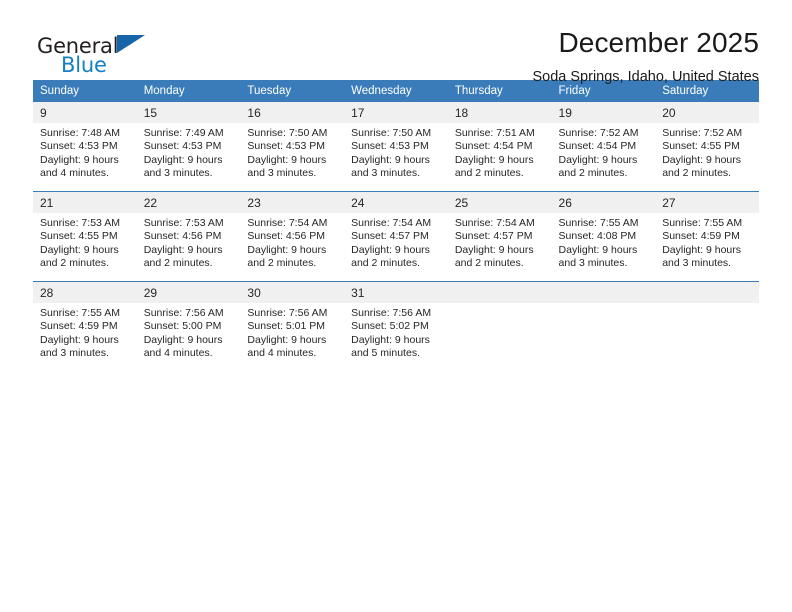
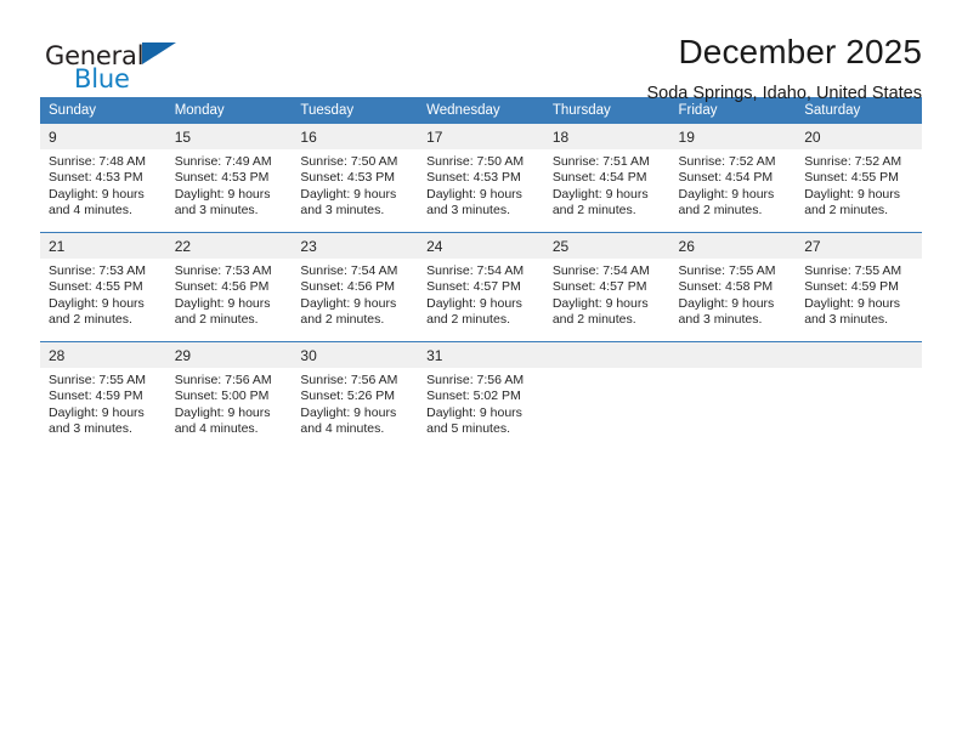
  General
  Blue
  December 2025
  Soda Springs, Idaho, United States
  Sunday	Monday	Tuesday	Wednesday	Thursday	Friday	Saturday
  9Sunrise: 7:48 AMSunset: 4:53 PMDaylight: 9 hoursand 4 minutes.	15Sunrise: 7:49 AMSunset: 4:53 PMDaylight: 9 hoursand 3 minutes.	16Sunrise: 7:50 AMSunset: 4:53 PMDaylight: 9 hoursand 3 minutes.	17Sunrise: 7:50 AMSunset: 4:53 PMDaylight: 9 hoursand 3 minutes.	18Sunrise: 7:51 AMSunset: 4:54 PMDaylight: 9 hoursand 2 minutes.	19Sunrise: 7:52 AMSunset: 4:54 PMDaylight: 9 hoursand 2 minutes.	20Sunrise: 7:52 AMSunset: 4:55 PMDaylight: 9 hoursand 2 minutes.
- 21Sunrise: 7:53 AMSunset: 4:55 PMDaylight: 9 hoursand 2 minutes.	22Sunrise: 7:53 AMSunset: 4:56 PMDaylight: 9 hoursand 2 minutes.	23Sunrise: 7:54 AMSunset: 4:56 PMDaylight: 9 hoursand 2 minutes.	24Sunrise: 7:54 AMSunset: 4:57 PMDaylight: 9 hoursand 2 minutes.	25Sunrise: 7:54 AMSunset: 4:57 PMDaylight: 9 hoursand 2 minutes.	26Sunrise: 7:55 AMSunset: 4:08 PMDaylight: 9 hoursand 3 minutes.	27Sunrise: 7:55 AMSunset: 4:59 PMDaylight: 9 hoursand 3 minutes.
+ 21Sunrise: 7:53 AMSunset: 4:55 PMDaylight: 9 hoursand 2 minutes.	22Sunrise: 7:53 AMSunset: 4:56 PMDaylight: 9 hoursand 2 minutes.	23Sunrise: 7:54 AMSunset: 4:56 PMDaylight: 9 hoursand 2 minutes.	24Sunrise: 7:54 AMSunset: 4:57 PMDaylight: 9 hoursand 2 minutes.	25Sunrise: 7:54 AMSunset: 4:57 PMDaylight: 9 hoursand 2 minutes.	26Sunrise: 7:55 AMSunset: 4:58 PMDaylight: 9 hoursand 3 minutes.	27Sunrise: 7:55 AMSunset: 4:59 PMDaylight: 9 hoursand 3 minutes.
- 28Sunrise: 7:55 AMSunset: 4:59 PMDaylight: 9 hoursand 3 minutes.	29Sunrise: 7:56 AMSunset: 5:00 PMDaylight: 9 hoursand 4 minutes.	30Sunrise: 7:56 AMSunset: 5:01 PMDaylight: 9 hoursand 4 minutes.	31Sunrise: 7:56 AMSunset: 5:02 PMDaylight: 9 hoursand 5 minutes.
+ 28Sunrise: 7:55 AMSunset: 4:59 PMDaylight: 9 hoursand 3 minutes.	29Sunrise: 7:56 AMSunset: 5:00 PMDaylight: 9 hoursand 4 minutes.	30Sunrise: 7:56 AMSunset: 5:26 PMDaylight: 9 hoursand 4 minutes.	31Sunrise: 7:56 AMSunset: 5:02 PMDaylight: 9 hoursand 5 minutes.
